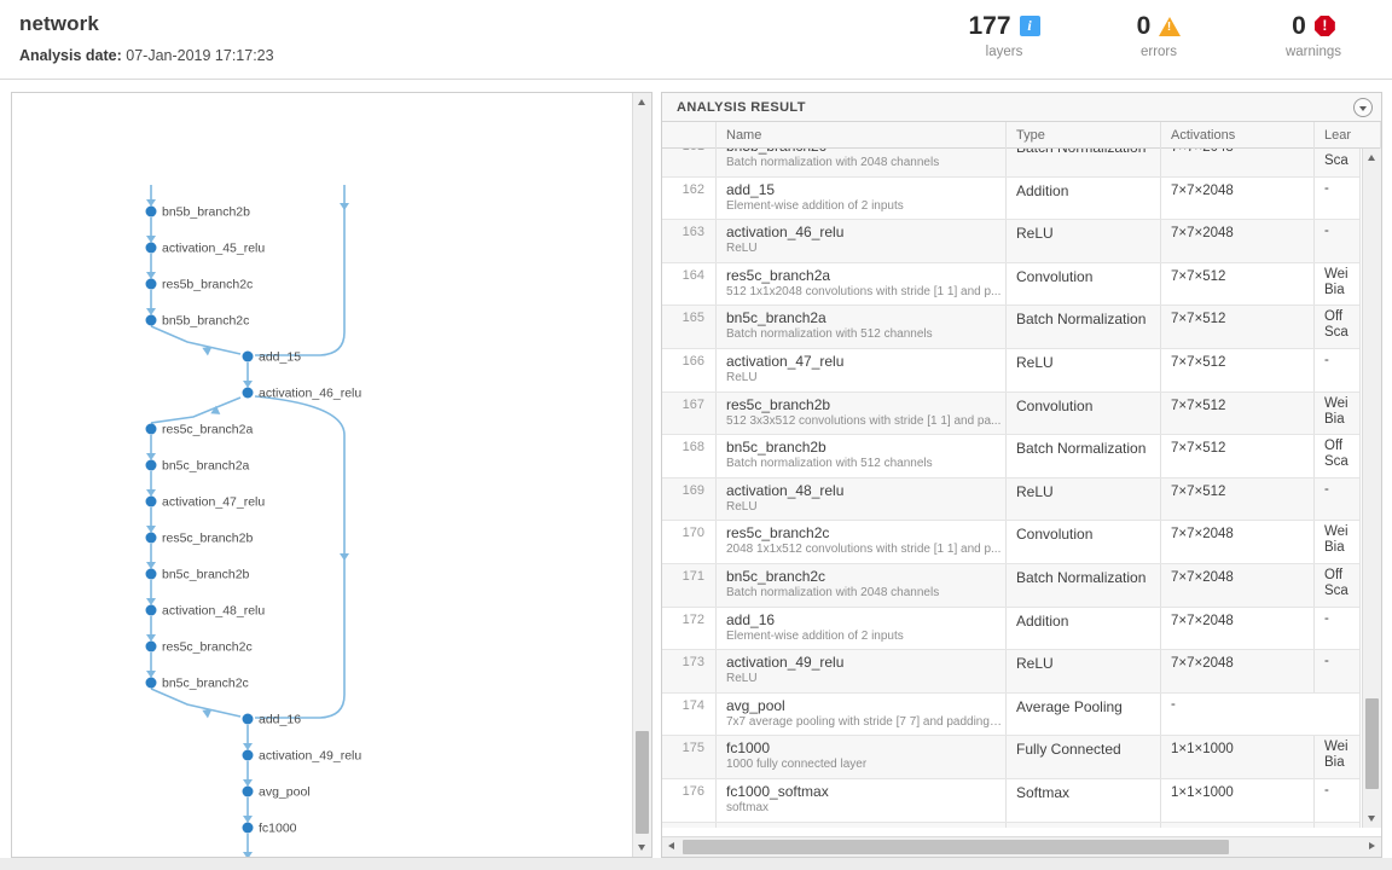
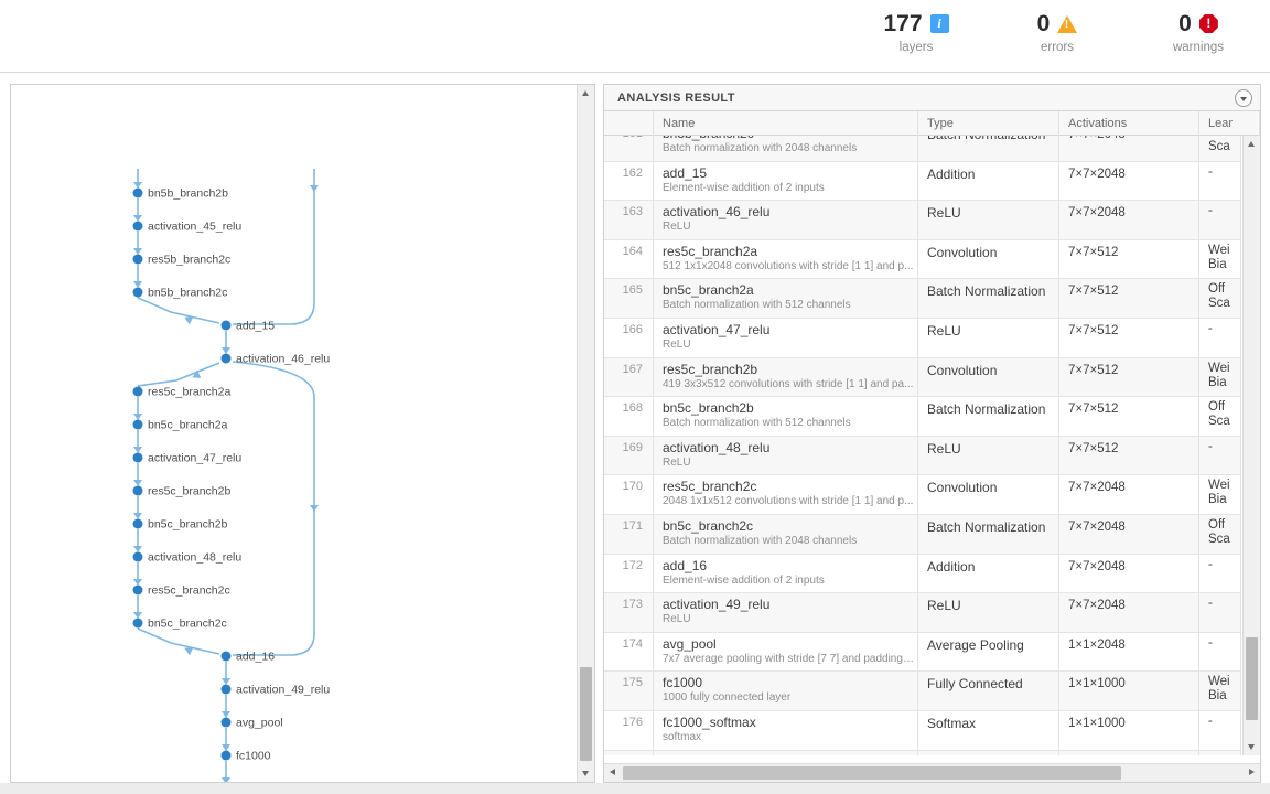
- network
- Analysis date: 07-Jan-2019 17:17:23
  177
  i
  layers
  0
  errors
  0
  !
  warnings
  bn5b_branch2b
  activation_45_relu
  res5b_branch2c
  bn5b_branch2c
  add_15
  activation_46_relu
  res5c_branch2a
  bn5c_branch2a
  activation_47_relu
  res5c_branch2b
  bn5c_branch2b
  activation_48_relu
  res5c_branch2c
  bn5c_branch2c
  add_16
  activation_49_relu
  avg_pool
  fc1000
  ANALYSIS RESULT
  Name
  Type
  Activations
  Lear
  Batch normalization with 2048 channels
  Sca
  162
  add_15
  Element-wise addition of 2 inputs
  Addition
  7×7×2048
  -
  163
  activation_46_relu
  ReLU
  ReLU
  7×7×2048
  -
  164
  res5c_branch2a
  512 1x1x2048 convolutions with stride [1 1] and p...
  Convolution
  7×7×512
  Wei
  Bia
  165
  bn5c_branch2a
  Batch normalization with 512 channels
  Batch Normalization
  7×7×512
  Off
  Sca
  166
  activation_47_relu
  ReLU
  ReLU
  7×7×512
  -
  167
  res5c_branch2b
- 512 3x3x512 convolutions with stride [1 1] and pa...
+ 419 3x3x512 convolutions with stride [1 1] and pa...
  Convolution
  7×7×512
  Wei
  Bia
  168
  bn5c_branch2b
  Batch normalization with 512 channels
  Batch Normalization
  7×7×512
  Off
  Sca
  169
  activation_48_relu
  ReLU
  ReLU
  7×7×512
  -
  170
  res5c_branch2c
  2048 1x1x512 convolutions with stride [1 1] and p...
  Convolution
  7×7×2048
  Wei
  Bia
  171
  bn5c_branch2c
  Batch normalization with 2048 channels
  Batch Normalization
  7×7×2048
  Off
  Sca
  172
  add_16
  Element-wise addition of 2 inputs
  Addition
  7×7×2048
  -
  173
  activation_49_relu
  ReLU
  ReLU
  7×7×2048
  -
  174
  avg_pool
  7x7 average pooling with stride [7 7] and padding ...
  Average Pooling
+ 1×1×2048
  -
  175
  fc1000
  1000 fully connected layer
  Fully Connected
  1×1×1000
  Wei
  Bia
  176
  fc1000_softmax
  softmax
  Softmax
  1×1×1000
  -
